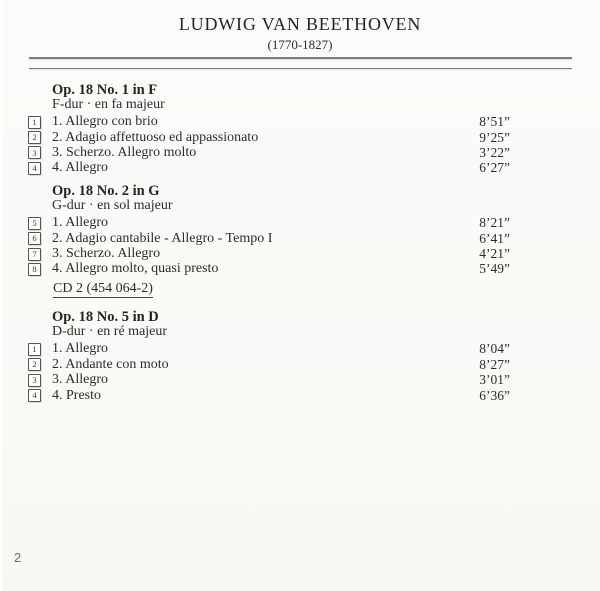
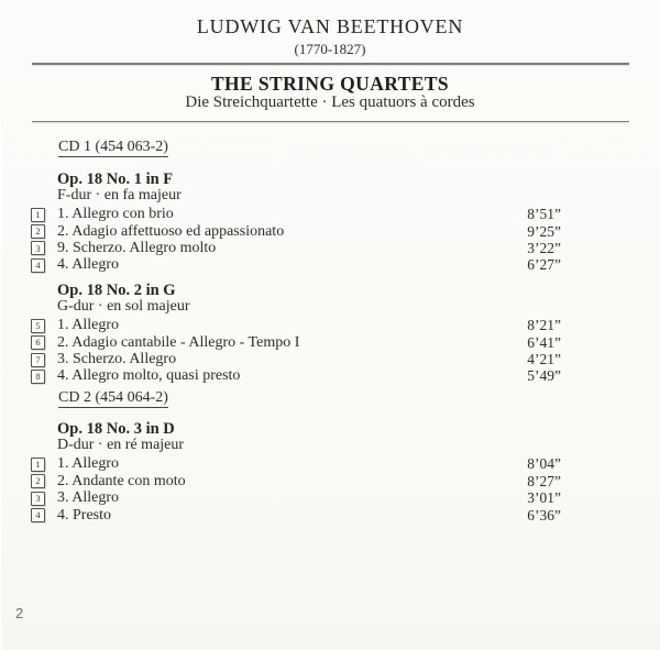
  LUDWIG VAN BEETHOVEN
  (1770-1827)
+ THE STRING QUARTETS
+ Die Streichquartette · Les quatuors à cordes
+ CD 1 (454 063-2)
  Op. 18 No. 1 in F
  F-dur · en fa majeur
  1
  1. Allegro con brio
  8’51”
  2
  2. Adagio affettuoso ed appassionato
  9’25”
  3
- 3. Scherzo. Allegro molto
+ 9. Scherzo. Allegro molto
  3’22”
  4
  4. Allegro
  6’27”
  Op. 18 No. 2 in G
  G-dur · en sol majeur
  5
  1. Allegro
  8’21”
  6
  2. Adagio cantabile - Allegro - Tempo I
  6’41”
  7
  3. Scherzo. Allegro
  4’21”
  8
  4. Allegro molto, quasi presto
  5’49”
  CD 2 (454 064-2)
- Op. 18 No. 5 in D
+ Op. 18 No. 3 in D
  D-dur · en ré majeur
  1
  1. Allegro
  8’04”
  2
  2. Andante con moto
  8’27”
  3
  3. Allegro
  3’01”
  4
  4. Presto
  6’36”
  2
